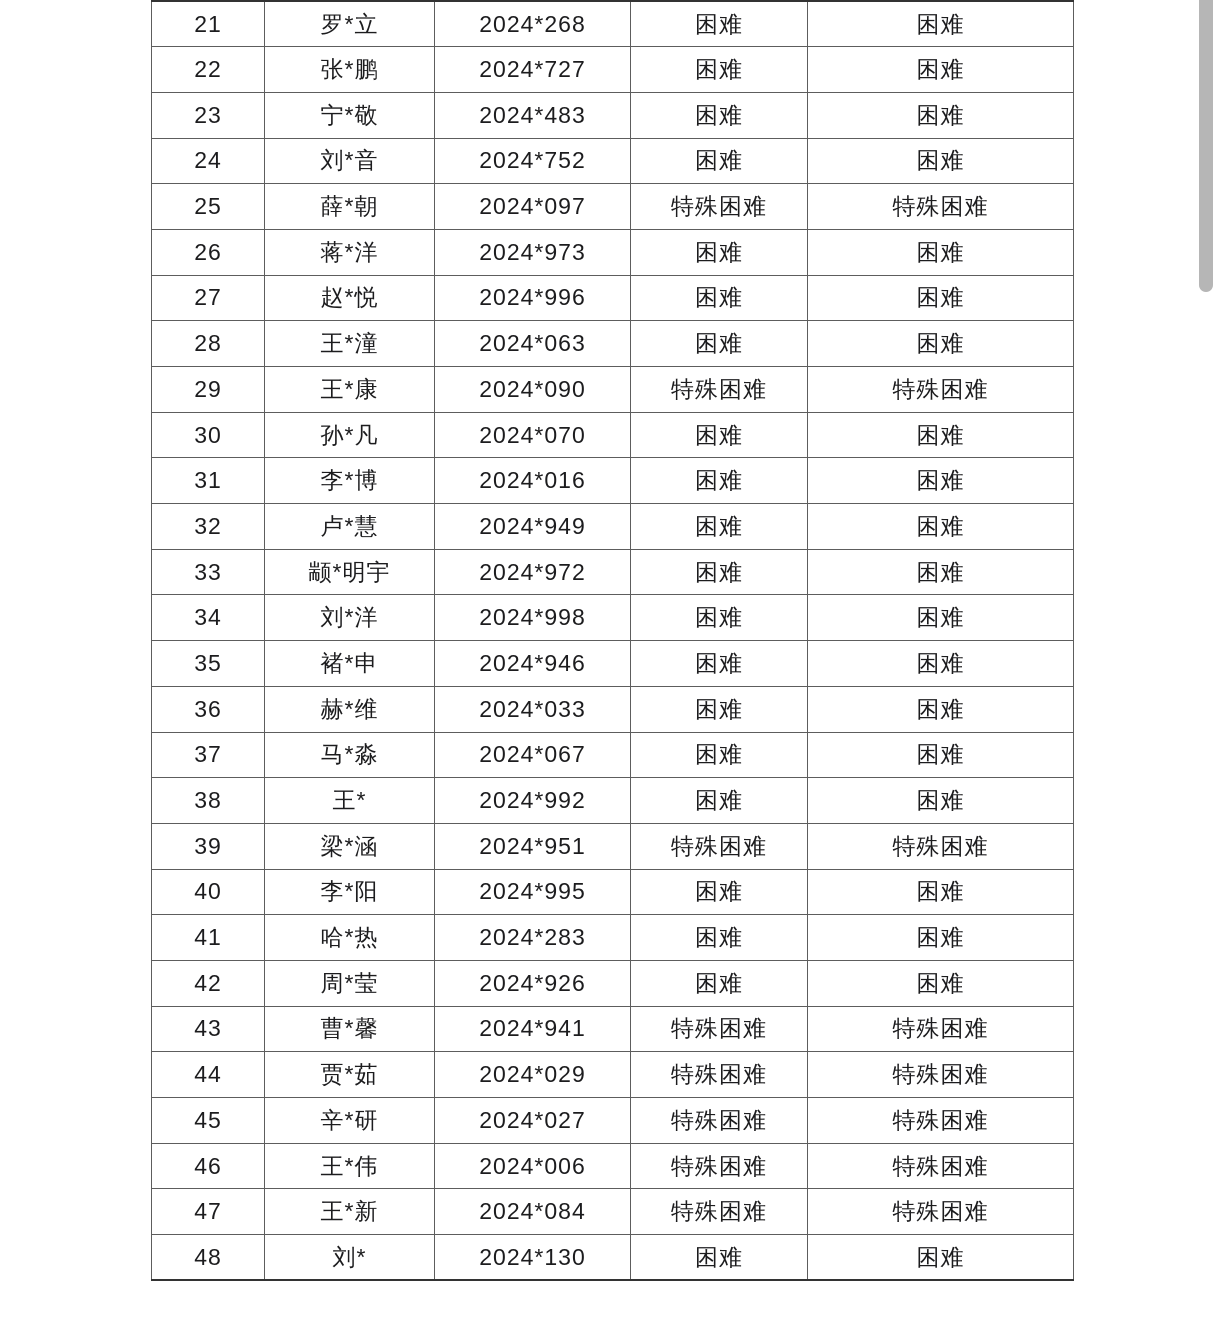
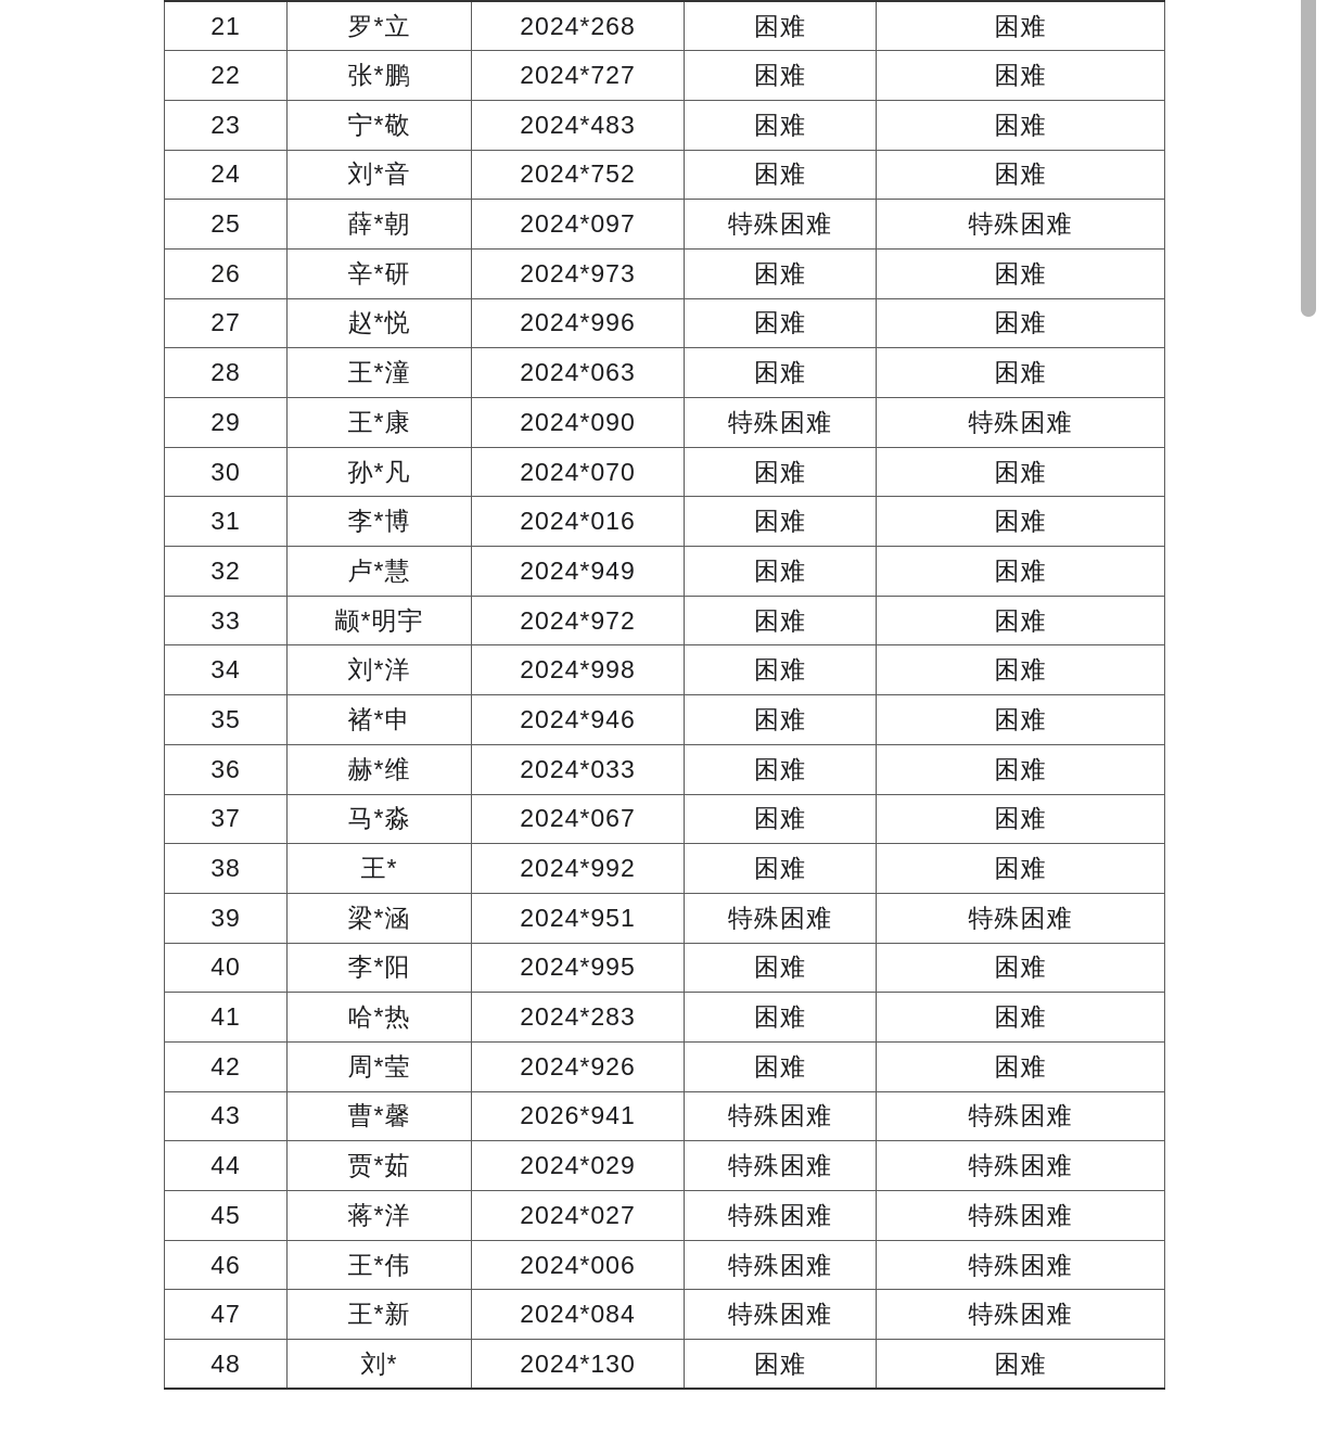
  21	罗*立	2024*268	困难	困难
  22	张*鹏	2024*727	困难	困难
  23	宁*敬	2024*483	困难	困难
  24	刘*音	2024*752	困难	困难
  25	薛*朝	2024*097	特殊困难	特殊困难
- 26	蒋*洋	2024*973	困难	困难
+ 26	辛*研	2024*973	困难	困难
  27	赵*悦	2024*996	困难	困难
  28	王*潼	2024*063	困难	困难
  29	王*康	2024*090	特殊困难	特殊困难
  30	孙*凡	2024*070	困难	困难
  31	李*博	2024*016	困难	困难
  32	卢*慧	2024*949	困难	困难
  33	颛*明宇	2024*972	困难	困难
  34	刘*洋	2024*998	困难	困难
  35	褚*申	2024*946	困难	困难
  36	赫*维	2024*033	困难	困难
  37	马*淼	2024*067	困难	困难
  38	王*	2024*992	困难	困难
  39	梁*涵	2024*951	特殊困难	特殊困难
  40	李*阳	2024*995	困难	困难
  41	哈*热	2024*283	困难	困难
  42	周*莹	2024*926	困难	困难
- 43	曹*馨	2024*941	特殊困难	特殊困难
+ 43	曹*馨	2026*941	特殊困难	特殊困难
  44	贾*茹	2024*029	特殊困难	特殊困难
- 45	辛*研	2024*027	特殊困难	特殊困难
+ 45	蒋*洋	2024*027	特殊困难	特殊困难
  46	王*伟	2024*006	特殊困难	特殊困难
  47	王*新	2024*084	特殊困难	特殊困难
  48	刘*	2024*130	困难	困难
